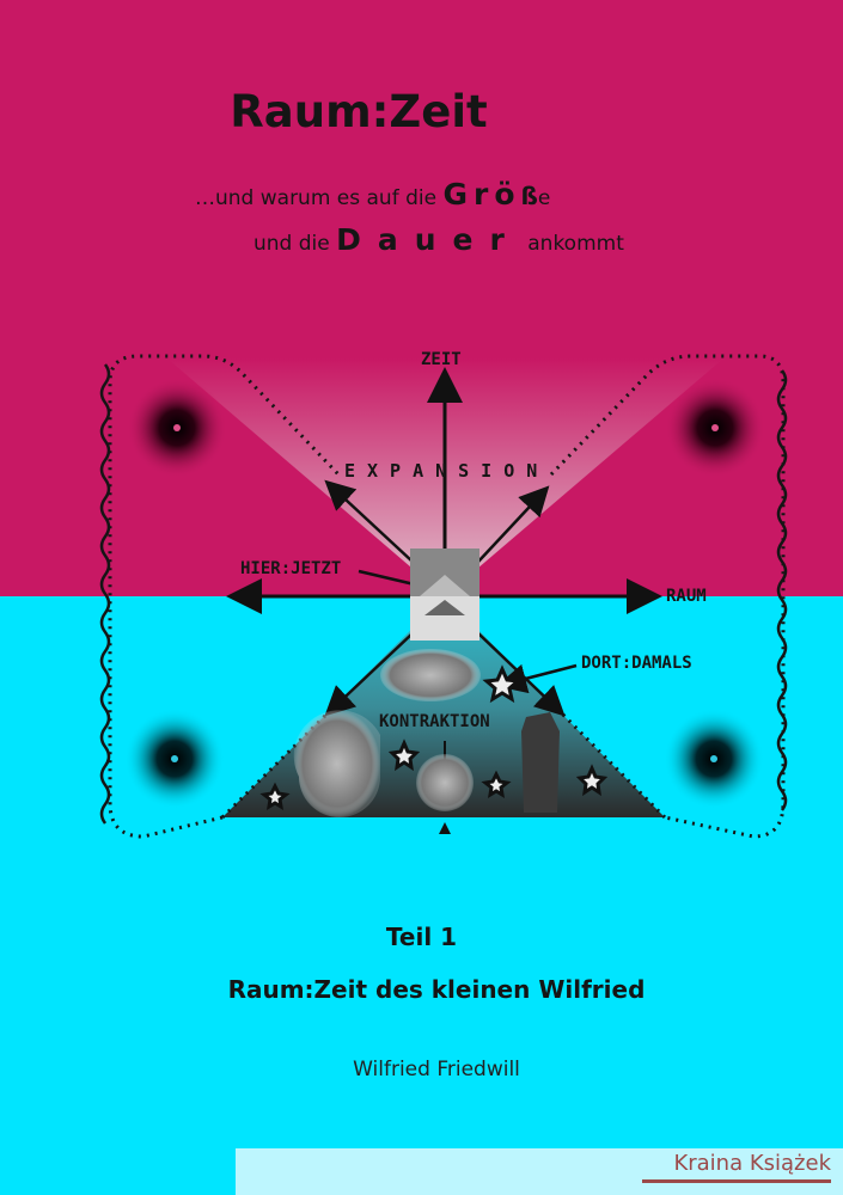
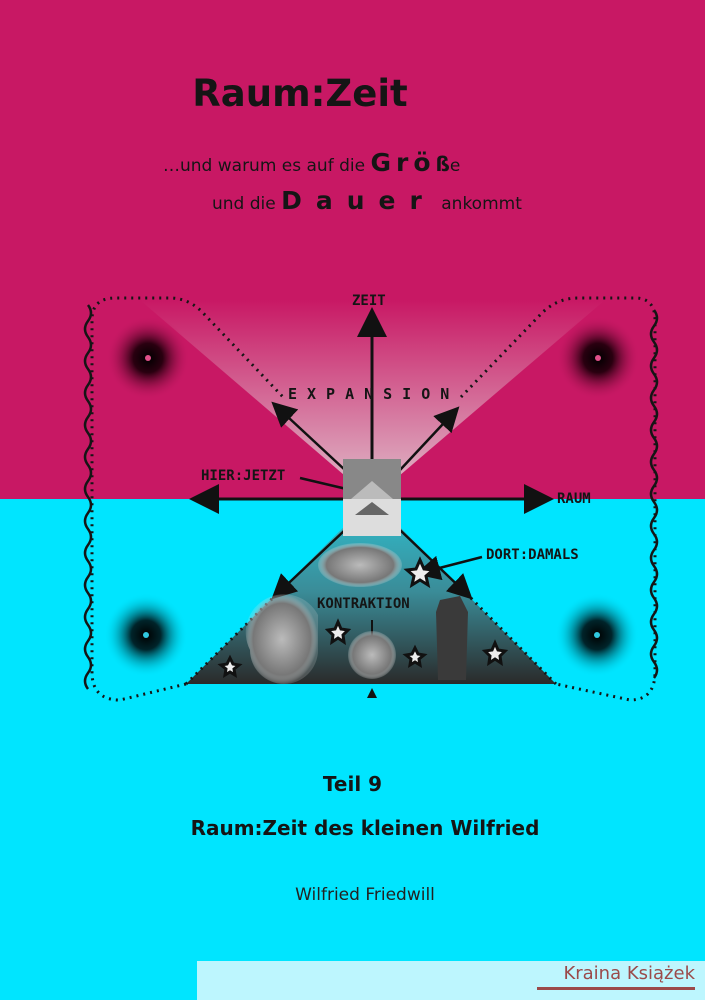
  ZEIT
  RAUM
  EXPANSION
  KONTRAKTION
  HIER:JETZT
  DORT:DAMALS
  Raum:Zeit
  …und warum es auf die Größe
  und die Dauer ankommt
- Teil 1
+ Teil 9
  Raum:Zeit des kleinen Wilfried
  Wilfried Friedwill
  Kraina Książek
